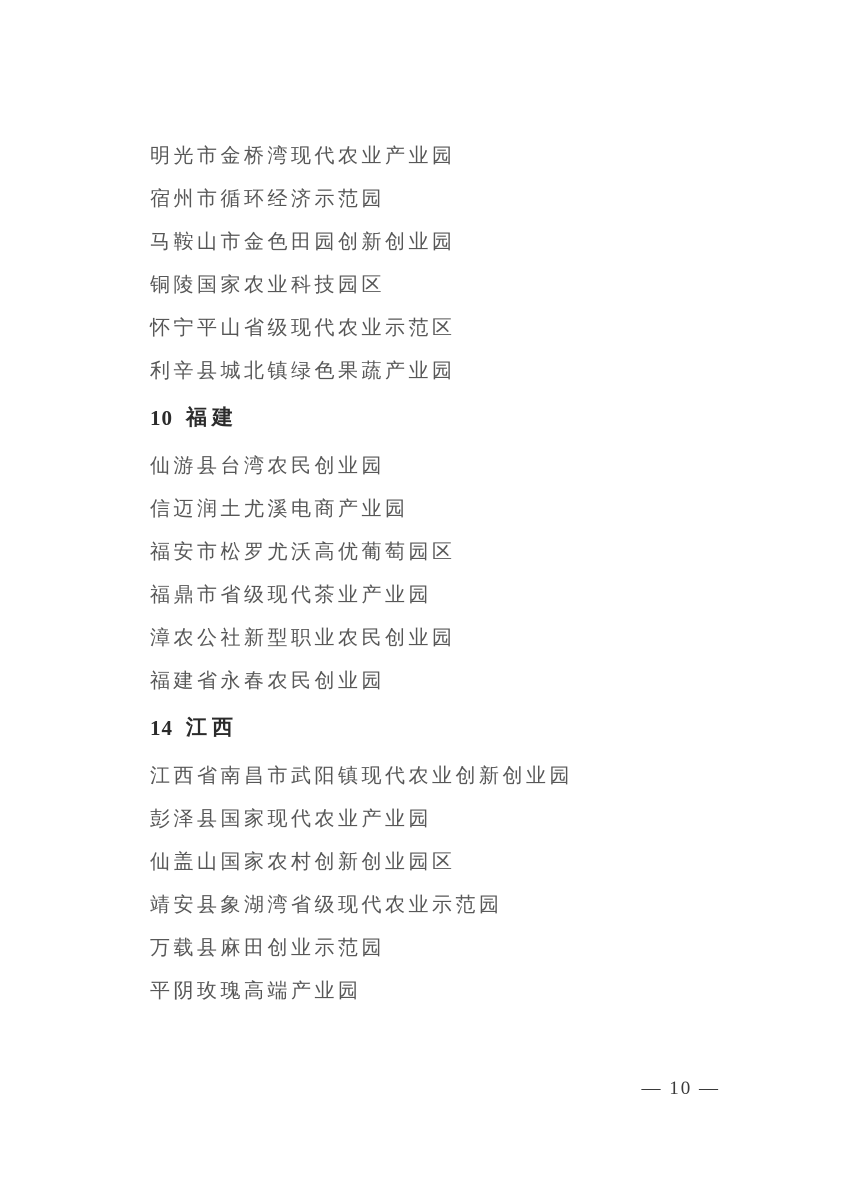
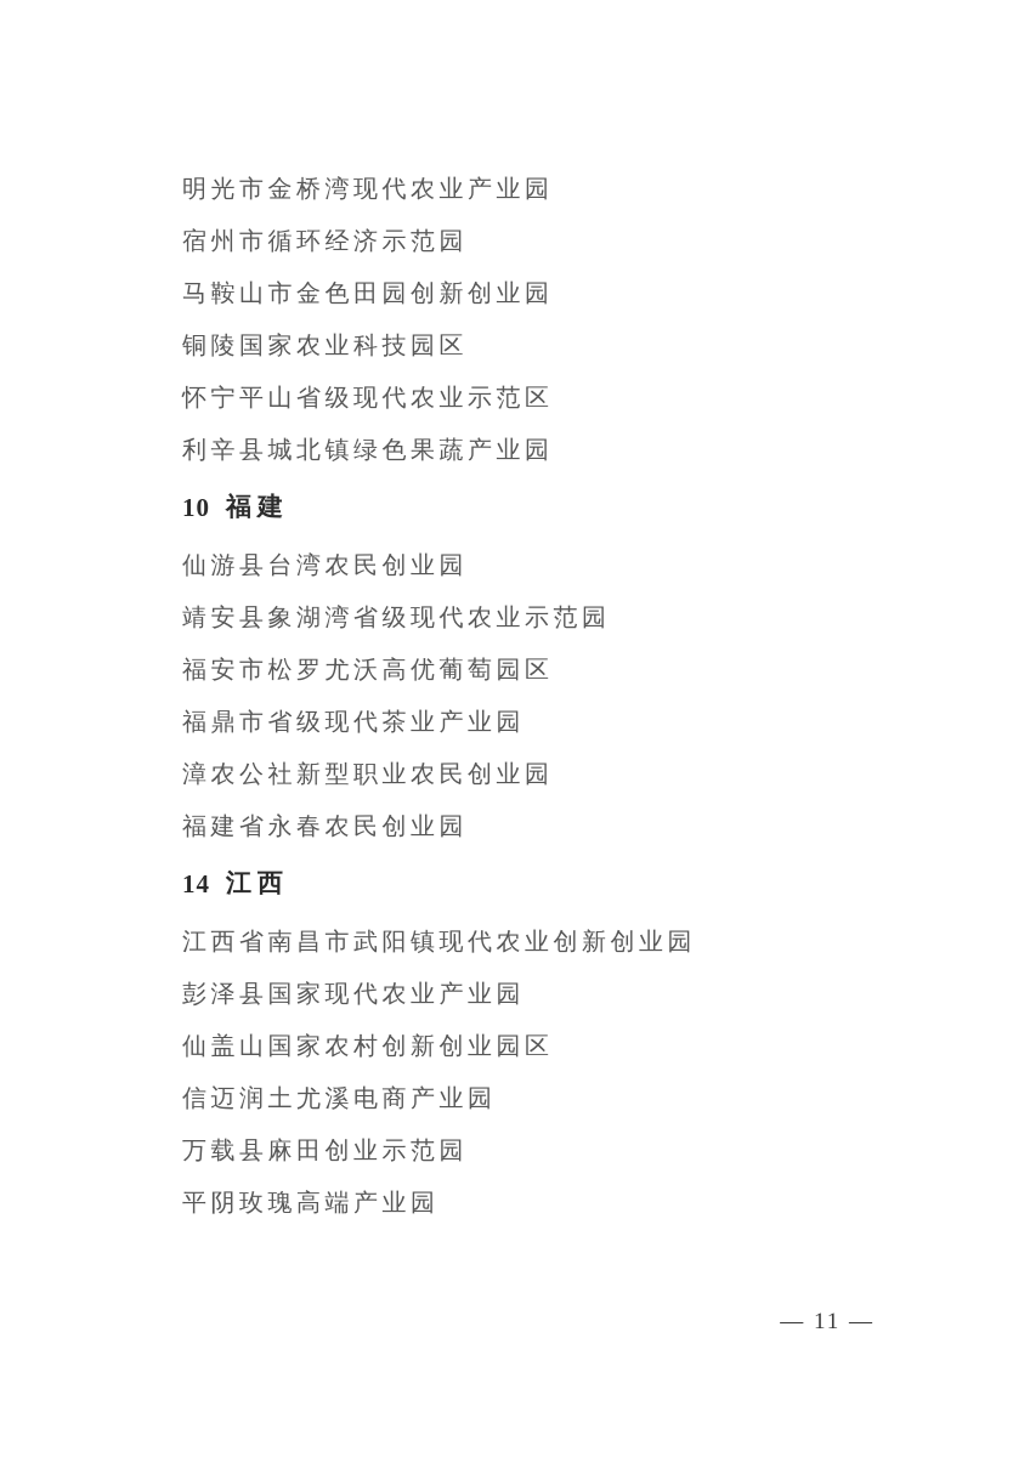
  明光市金桥湾现代农业产业园
  宿州市循环经济示范园
  马鞍山市金色田园创新创业园
  铜陵国家农业科技园区
  怀宁平山省级现代农业示范区
  利辛县城北镇绿色果蔬产业园
  10
  福建
  仙游县台湾农民创业园
- 信迈润土尤溪电商产业园
+ 靖安县象湖湾省级现代农业示范园
  福安市松罗尤沃高优葡萄园区
  福鼎市省级现代茶业产业园
  漳农公社新型职业农民创业园
  福建省永春农民创业园
  14
  江西
  江西省南昌市武阳镇现代农业创新创业园
  彭泽县国家现代农业产业园
  仙盖山国家农村创新创业园区
- 靖安县象湖湾省级现代农业示范园
+ 信迈润土尤溪电商产业园
  万载县麻田创业示范园
  平阴玫瑰高端产业园
- — 10 —
+ — 11 —
